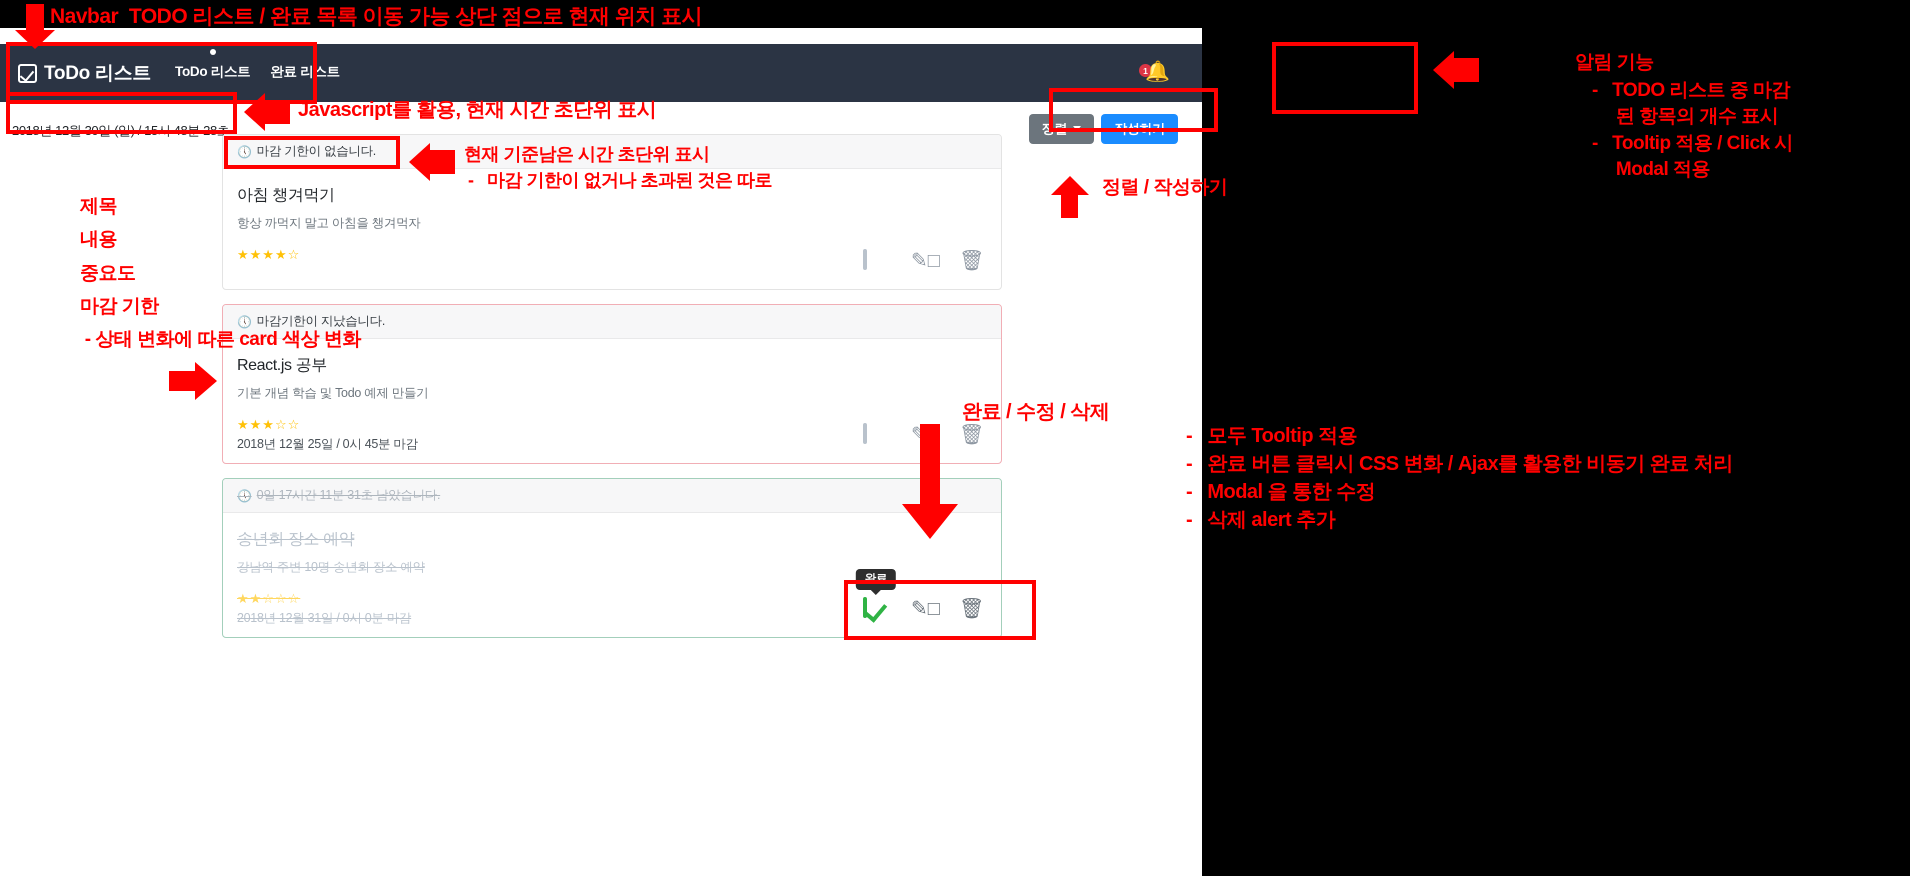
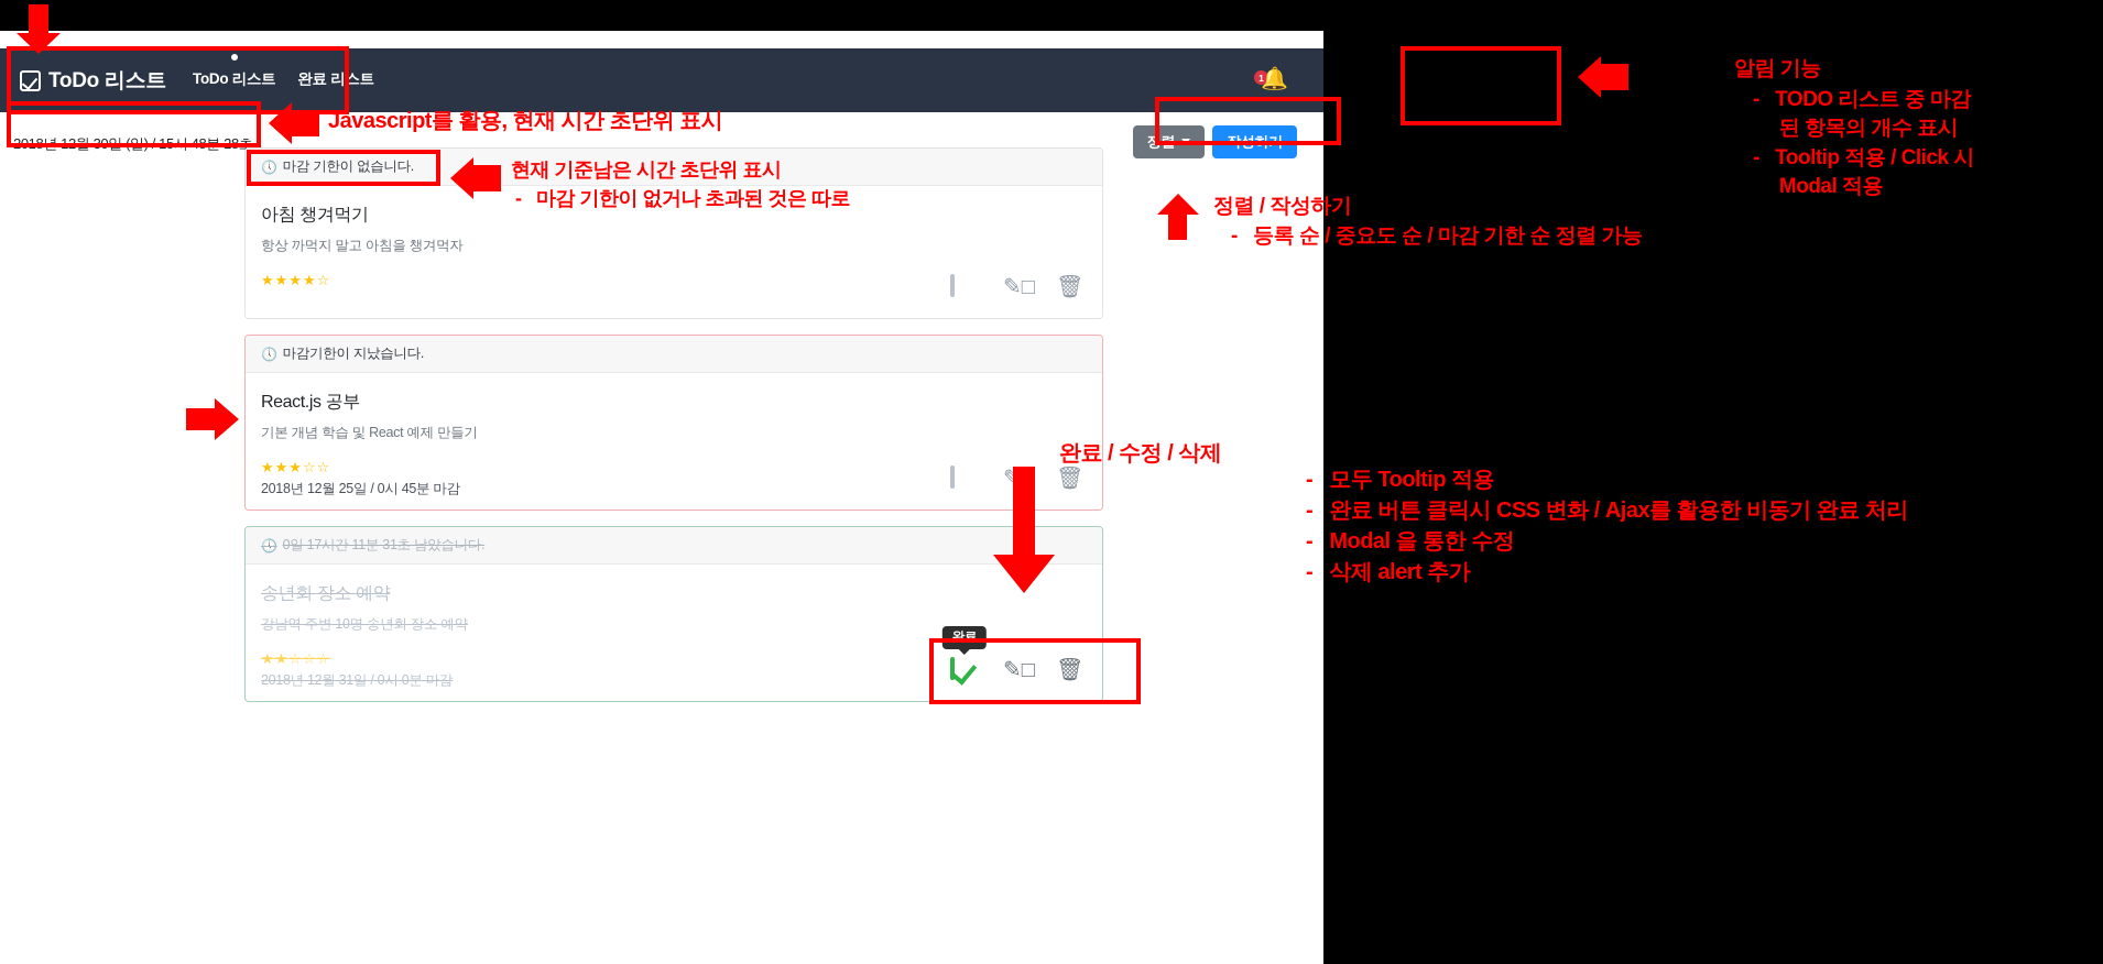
  ToDo 리스트
  ToDo 리스트
  완료 리스트
  1
  🔔
  2018년 12월 30일 (일) / 15시 48분 28초
  정렬
  작성하기
  🕔
  마감 기한이 없습니다.
  아침 챙겨먹기
  항상 까먹지 말고 아침을 챙겨먹자
  ★★★★☆
  ✎□
  🗑
  🕔
  마감기한이 지났습니다.
  React.js 공부
- 기본 개념 학습 및 Todo 예제 만들기
+ 기본 개념 학습 및 React 예제 만들기
  ★★★☆☆
  2018년 12월 25일 / 0시 45분 마감
  🗑
  🕔
  0일 17시간 11분 31초 남았습니다.
  송년회 장소 예약
  강남역 주변 10명 송년회 장소 예약
  ★★☆☆☆
  2018년 12월 31일 / 0시 0분 마감
  완료
  ✎□
  🗑
- Navbar TODO 리스트 / 완료 목록 이동 가능 상단 점으로 현재 위치 표시
  Javascript를 활용, 현재 시간 초단위 표시
  현재 기준남은 시간 초단위 표시
  - 마감 기한이 없거나 초과된 것은 따로
- 제목
- 내용
- 중요도
- 마감 기한
- - 상태 변화에 따른 card 색상 변화
  알림 기능
  - TODO 리스트 중 마감
  된 항목의 개수 표시
  - Tooltip 적용 / Click 시
  Modal 적용
  정렬 / 작성하기
+ - 등록 순 / 중요도 순 / 마감 기한 순 정렬 가능
  완료 / 수정 / 삭제
  - 모두 Tooltip 적용
  - 완료 버튼 클릭시 CSS 변화 / Ajax를 활용한 비동기 완료 처리
  - Modal 을 통한 수정
  - 삭제 alert 추가
